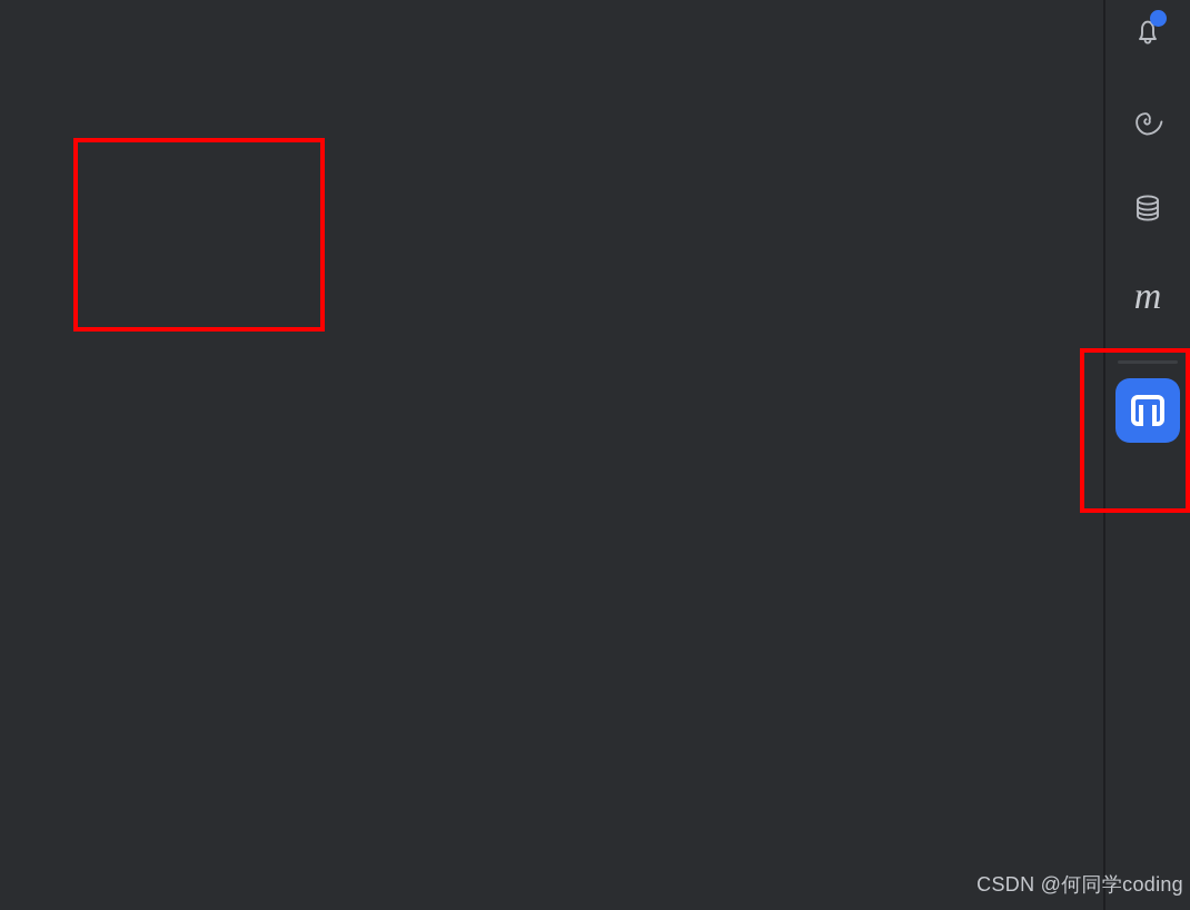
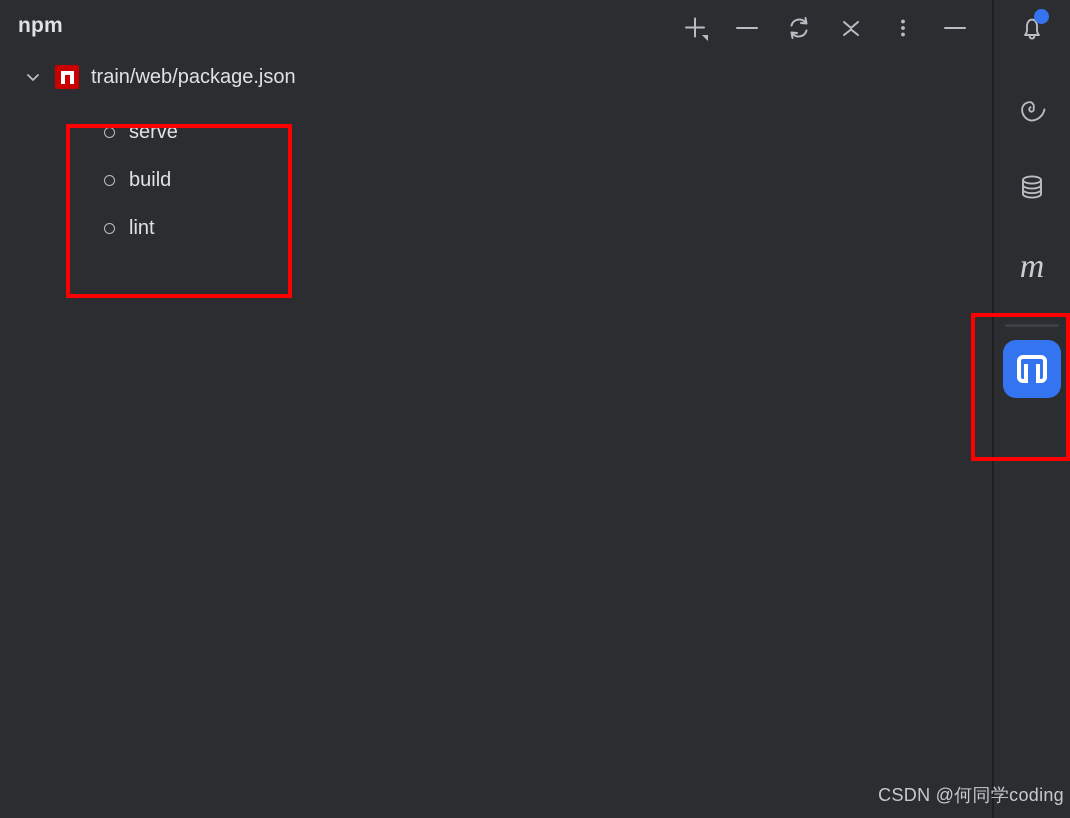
+ npm
+ train/web/package.json
+ serve
+ build
+ lint
  m
  CSDN @何同学coding
